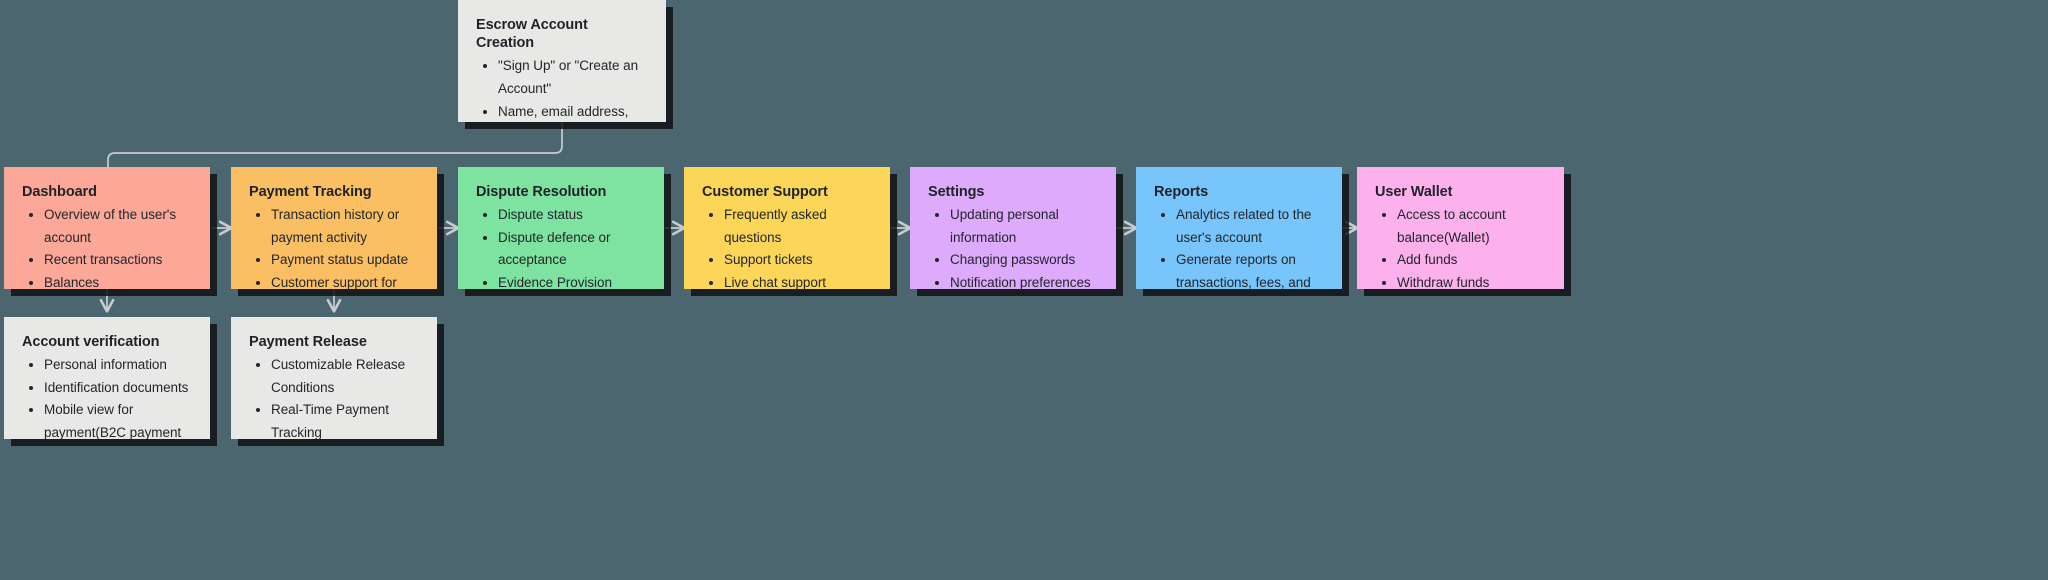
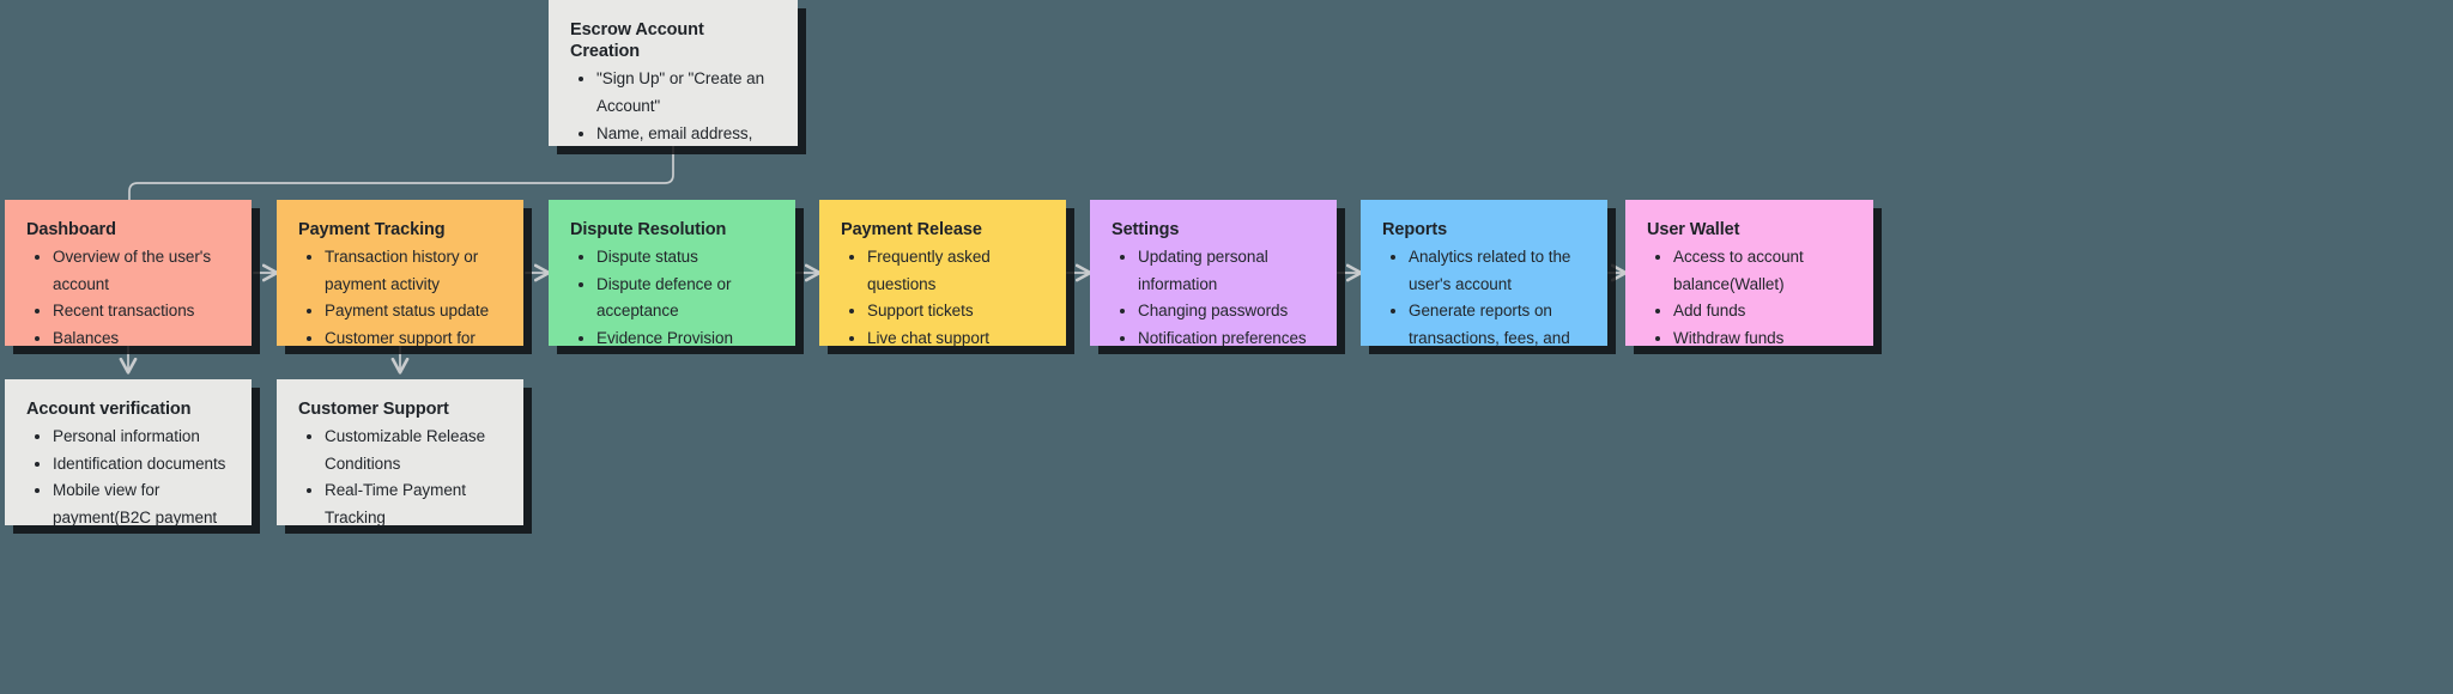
  Escrow Account Creation
  "Sign Up" or "Create an Account"
  Dashboard
  Overview of the user's account
  Recent transactions
  Balances
  Payment Tracking
  Transaction history or payment activity
  Payment status update
  Customer support for
  Dispute Resolution
  Dispute status
  Dispute defence or acceptance
  Evidence Provision
- Customer Support
+ Payment Release
  Frequently asked questions
  Support tickets
  Live chat support
  Settings
  Updating personal information
  Changing passwords
  Notification preferences
  Reports
  Analytics related to the user's account
  User Wallet
  Access to account balance(Wallet)
  Add funds
  Withdraw funds
  Account verification
  Personal information
  Identification documents
  Mobile view for payment(B2C payment
- Payment Release
+ Customer Support
  Customizable Release Conditions
  Real-Time Payment Tracking
